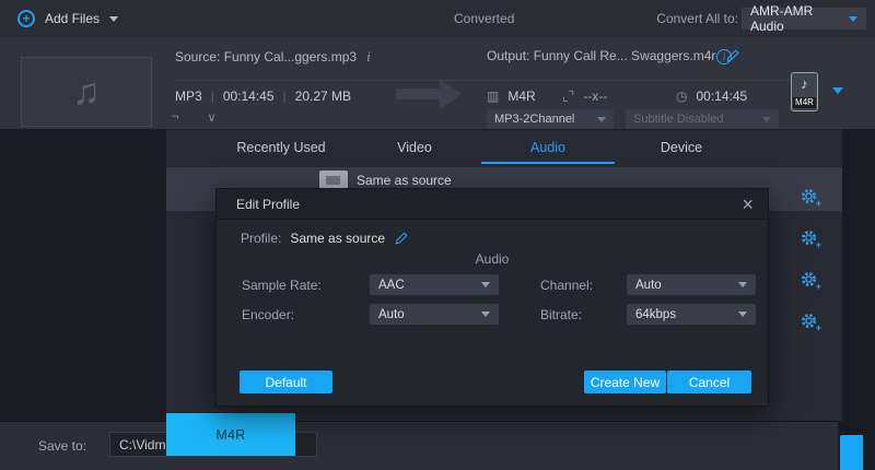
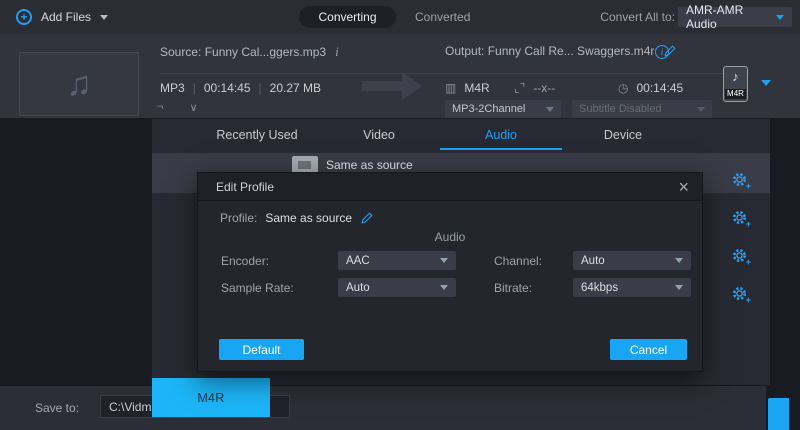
  +
  Add Files
+ Converting
  Converted
  Convert All to:
  AMR-AMR Audio
  ♫
  Source: Funny Cal...ggers.mp3
  i
  MP3
  |
  00:14:45
  |
  20.27 MB
  ¬
  ∨
  Output: Funny Call Re... Swaggers.m4r
  i
  ▥
  M4R
  ⌞⌝
  --x--
  ◷
  00:14:45
  MP3-2Channel
  Subtitle Disabled
  ♪
  M4R
  Recently Used
  Video
  Audio
  Device
  Same as source
  +
  +
  +
  +
  Save to:
  M4R
  Edit Profile
  ×
  Profile:
  Same as source
  Audio
- Sample Rate:
+ Encoder:
  AAC
  Channel:
  Auto
- Encoder:
+ Sample Rate:
  Auto
  Bitrate:
  64kbps
  Default
- Create New
  Cancel
